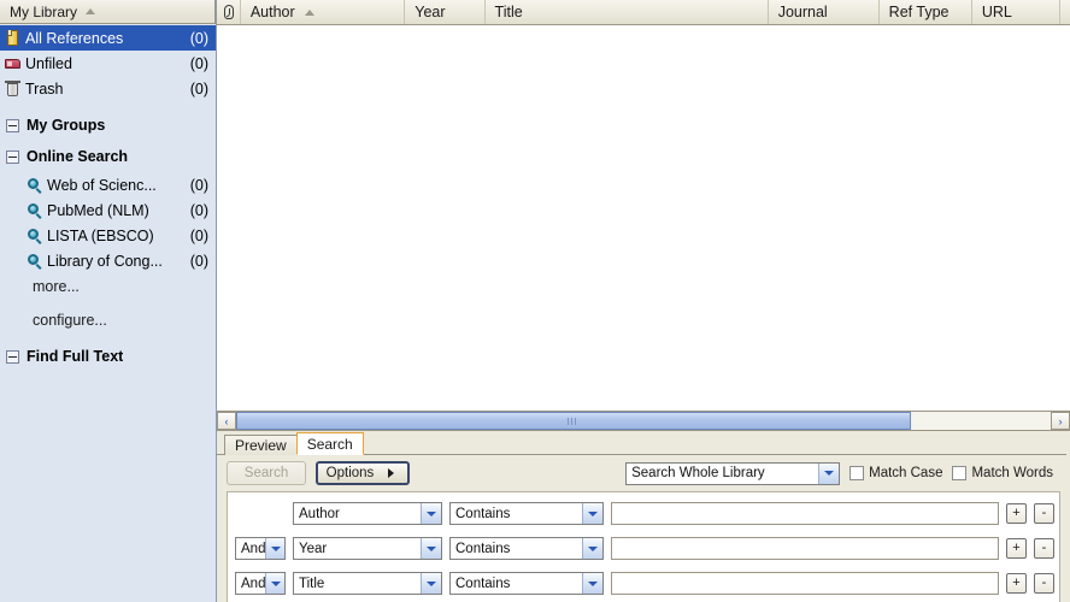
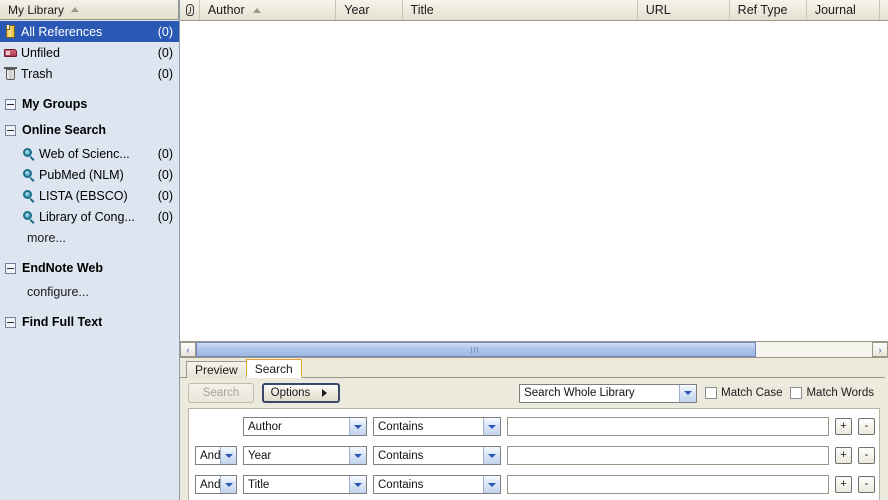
  My Library
  All References
  (0)
  Unfiled
  (0)
  Trash
  (0)
  My Groups
  Online Search
  Web of Scienc...
  (0)
  PubMed (NLM)
  (0)
  LISTA (EBSCO)
  (0)
  Library of Cong...
  (0)
  more...
+ EndNote Web
  configure...
  Find Full Text
  Author
  Year
  Title
- Journal
+ URL
  Ref Type
- URL
+ Journal
  ‹
  ›
  Preview
  Search
  Search
  Options
  Search Whole Library
  Match Case
  Match Words
  Author
  Contains
  +
  -
  And
  Year
  Contains
  +
  -
  And
  Title
  Contains
  +
  -
